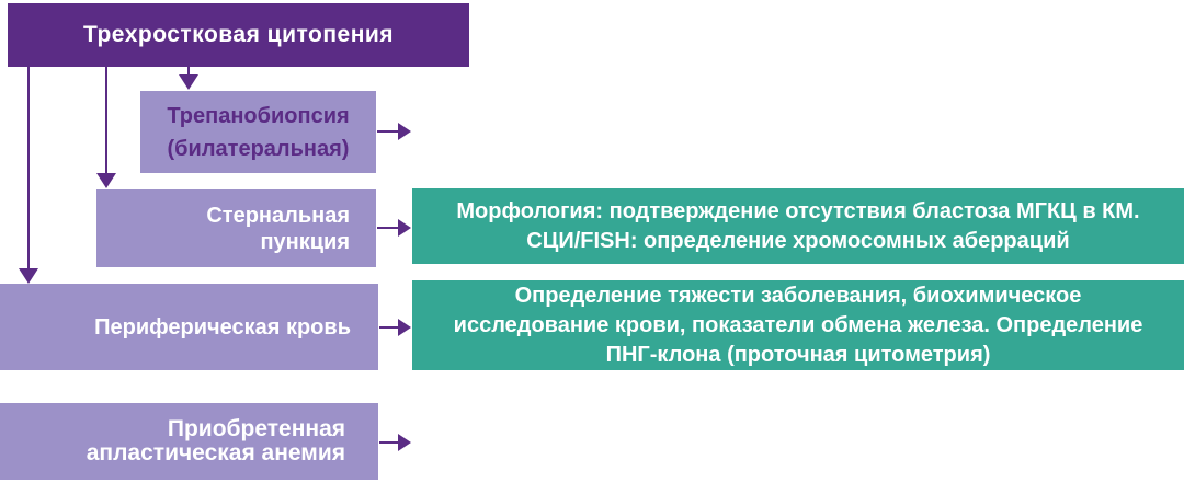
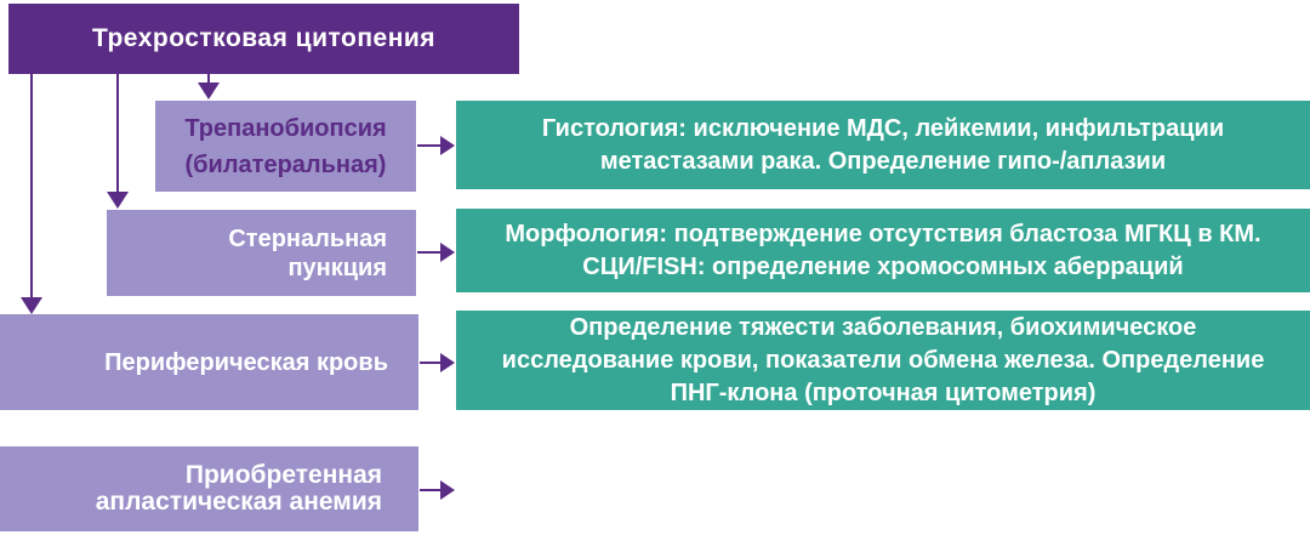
  Трехростковая цитопения
  Трепанобиопсия
  (билатеральная)
+ Гистология: исключение МДС, лейкемии, инфильтрации
+ метастазами рака. Определение гипо-/аплазии
  Стернальная
  пункция
  Морфология: подтверждение отсутствия бластоза МГКЦ в КМ.
  СЦИ/FISH: определение хромосомных аберраций
  Периферическая кровь
  Определение тяжести заболевания, биохимическое
  исследование крови, показатели обмена железа. Определение
  ПНГ-клона (проточная цитометрия)
  Приобретенная
  апластическая анемия
